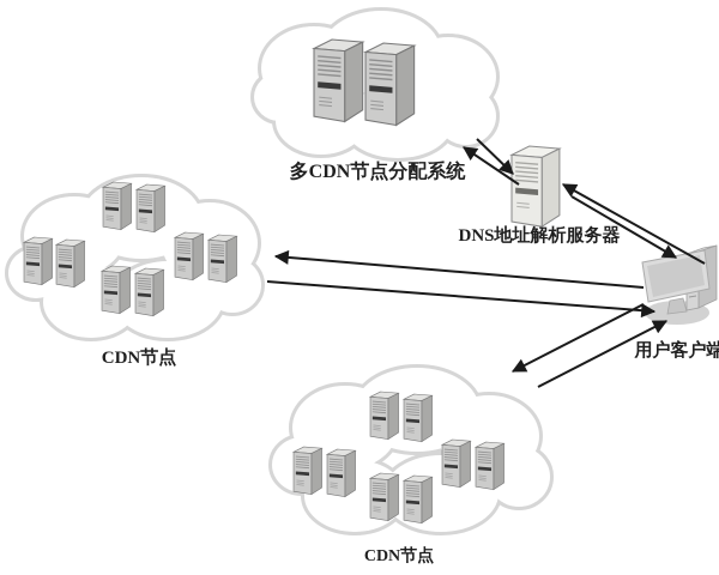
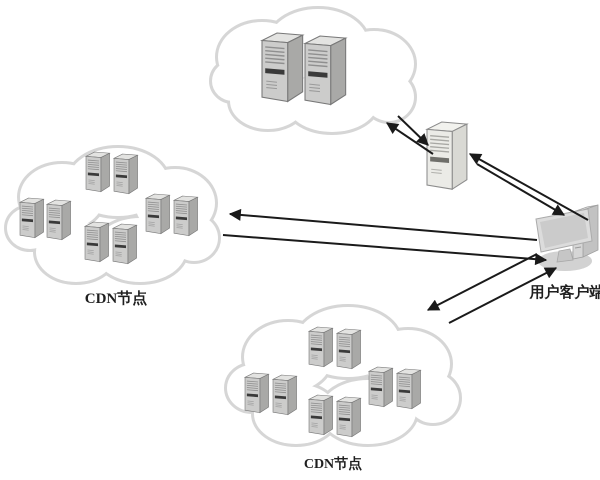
- 多CDN节点分配系统
- DNS地址解析服务器
  CDN节点
  用户客户端
  CDN节点
